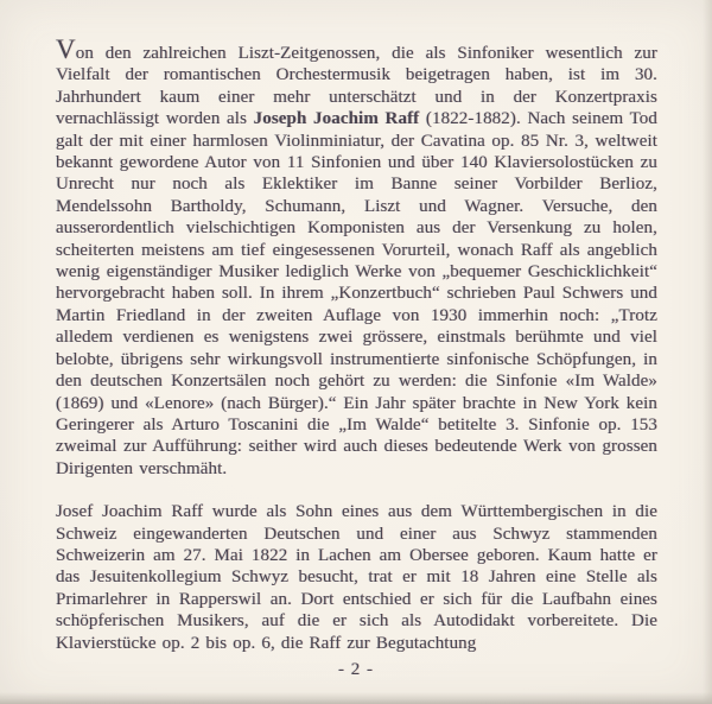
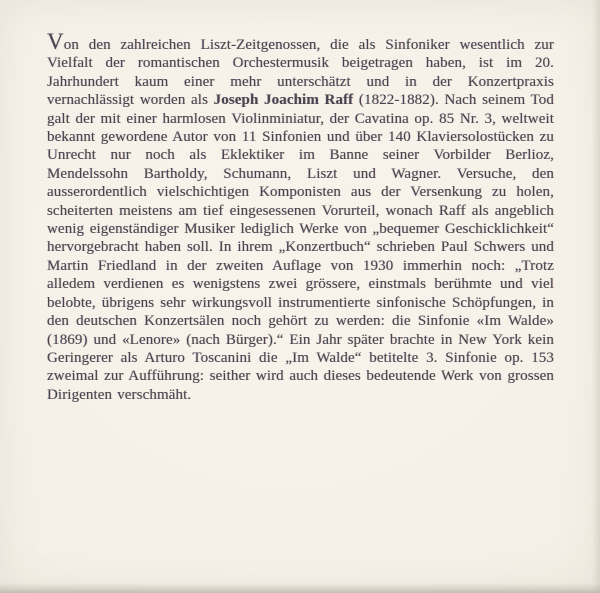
- Von den zahlreichen Liszt-Zeitgenossen, die als Sinfoniker wesentlich zur Vielfalt der romantischen Orchestermusik beigetragen haben, ist im 30. Jahrhundert kaum einer mehr unterschätzt und in der Konzertpraxis vernachlässigt worden als Joseph Joachim Raff (1822-1882). Nach seinem Tod galt der mit einer harmlosen Violinminiatur, der Cavatina op. 85 Nr. 3, weltweit bekannt gewordene Autor von 11 Sinfonien und über 140 Klaviersolostücken zu Unrecht nur noch als Eklektiker im Banne seiner Vorbilder Berlioz, Mendelssohn Bartholdy, Schumann, Liszt und Wagner. Versuche, den ausserordentlich vielschichtigen Komponisten aus der Versenkung zu holen, scheiterten meistens am tief eingesessenen Vorurteil, wonach Raff als angeblich wenig eigenständiger Musiker lediglich Werke von „bequemer Geschicklichkeit“ hervorgebracht haben soll. In ihrem „Konzertbuch“ schrieben Paul Schwers und Martin Friedland in der zweiten Auflage von 1930 immerhin noch: „Trotz alledem verdienen es wenigstens zwei grössere, einstmals berühmte und viel belobte, übrigens sehr wirkungsvoll instrumentierte sinfonische Schöpfungen, in den deutschen Konzertsälen noch gehört zu werden: die Sinfonie «Im Walde» (1869) und «Lenore» (nach Bürger).“ Ein Jahr später brachte in New York kein Geringerer als Arturo Toscanini die „Im Walde“ betitelte 3. Sinfonie op. 153 zweimal zur Aufführung: seither wird auch dieses bedeutende Werk von grossen Dirigenten verschmäht.
+ Von den zahlreichen Liszt-Zeitgenossen, die als Sinfoniker wesentlich zur Vielfalt der romantischen Orchestermusik beigetragen haben, ist im 20. Jahrhundert kaum einer mehr unterschätzt und in der Konzertpraxis vernachlässigt worden als Joseph Joachim Raff (1822-1882). Nach seinem Tod galt der mit einer harmlosen Violinminiatur, der Cavatina op. 85 Nr. 3, weltweit bekannt gewordene Autor von 11 Sinfonien und über 140 Klaviersolostücken zu Unrecht nur noch als Eklektiker im Banne seiner Vorbilder Berlioz, Mendelssohn Bartholdy, Schumann, Liszt und Wagner. Versuche, den ausserordentlich vielschichtigen Komponisten aus der Versenkung zu holen, scheiterten meistens am tief eingesessenen Vorurteil, wonach Raff als angeblich wenig eigenständiger Musiker lediglich Werke von „bequemer Geschicklichkeit“ hervorgebracht haben soll. In ihrem „Konzertbuch“ schrieben Paul Schwers und Martin Friedland in der zweiten Auflage von 1930 immerhin noch: „Trotz alledem verdienen es wenigstens zwei grössere, einstmals berühmte und viel belobte, übrigens sehr wirkungsvoll instrumentierte sinfonische Schöpfungen, in den deutschen Konzertsälen noch gehört zu werden: die Sinfonie «Im Walde» (1869) und «Lenore» (nach Bürger).“ Ein Jahr später brachte in New York kein Geringerer als Arturo Toscanini die „Im Walde“ betitelte 3. Sinfonie op. 153 zweimal zur Aufführung: seither wird auch dieses bedeutende Werk von grossen Dirigenten verschmäht.
- Josef Joachim Raff wurde als Sohn eines aus dem Württembergischen in die Schweiz eingewanderten Deutschen und einer aus Schwyz stammenden Schweizerin am 27. Mai 1822 in Lachen am Obersee geboren. Kaum hatte er das Jesuitenkollegium Schwyz besucht, trat er mit 18 Jahren eine Stelle als Primarlehrer in Rapperswil an. Dort entschied er sich für die Laufbahn eines schöpferischen Musikers, auf die er sich als Autodidakt vorbereitete. Die Klavierstücke op. 2 bis op. 6, die Raff zur Begutachtung
- - 2 -
